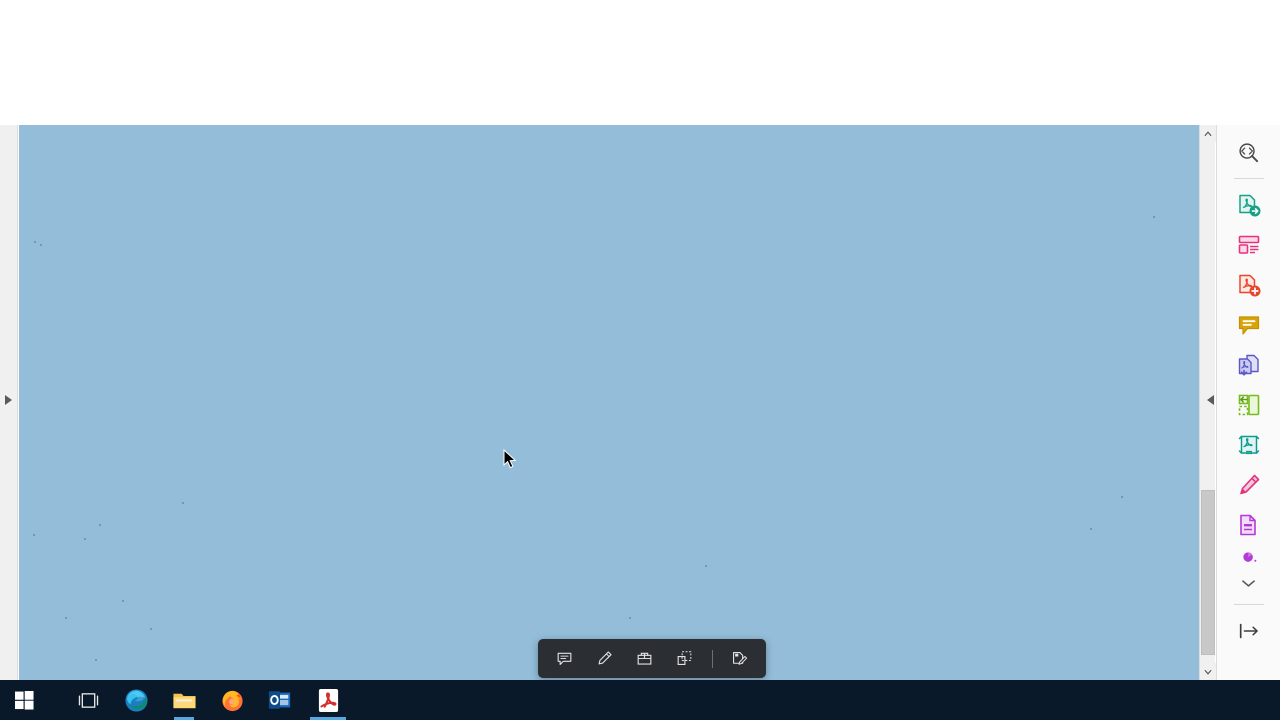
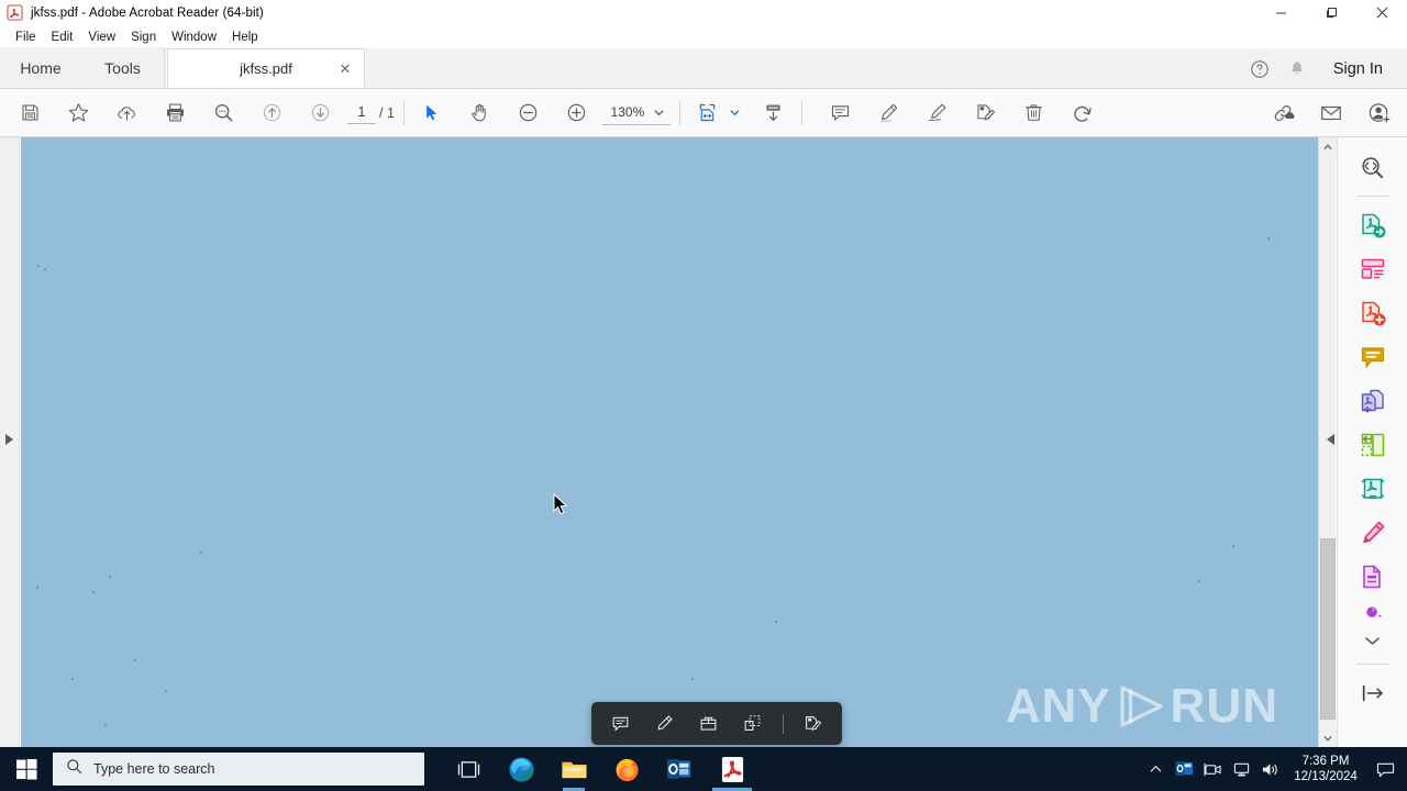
+ jkfss.pdf - Adobe Acrobat Reader (64-bit)
+ File
+ Edit
+ View
+ Sign
+ Window
+ Help
+ Home
+ Tools
+ jkfss.pdf
+ ✕
+ Sign In
+ 1
+ / 1
+ 130%
+ ANY
+ RUN
+ Type here to search
+ 7:36 PM
+ 12/13/2024
